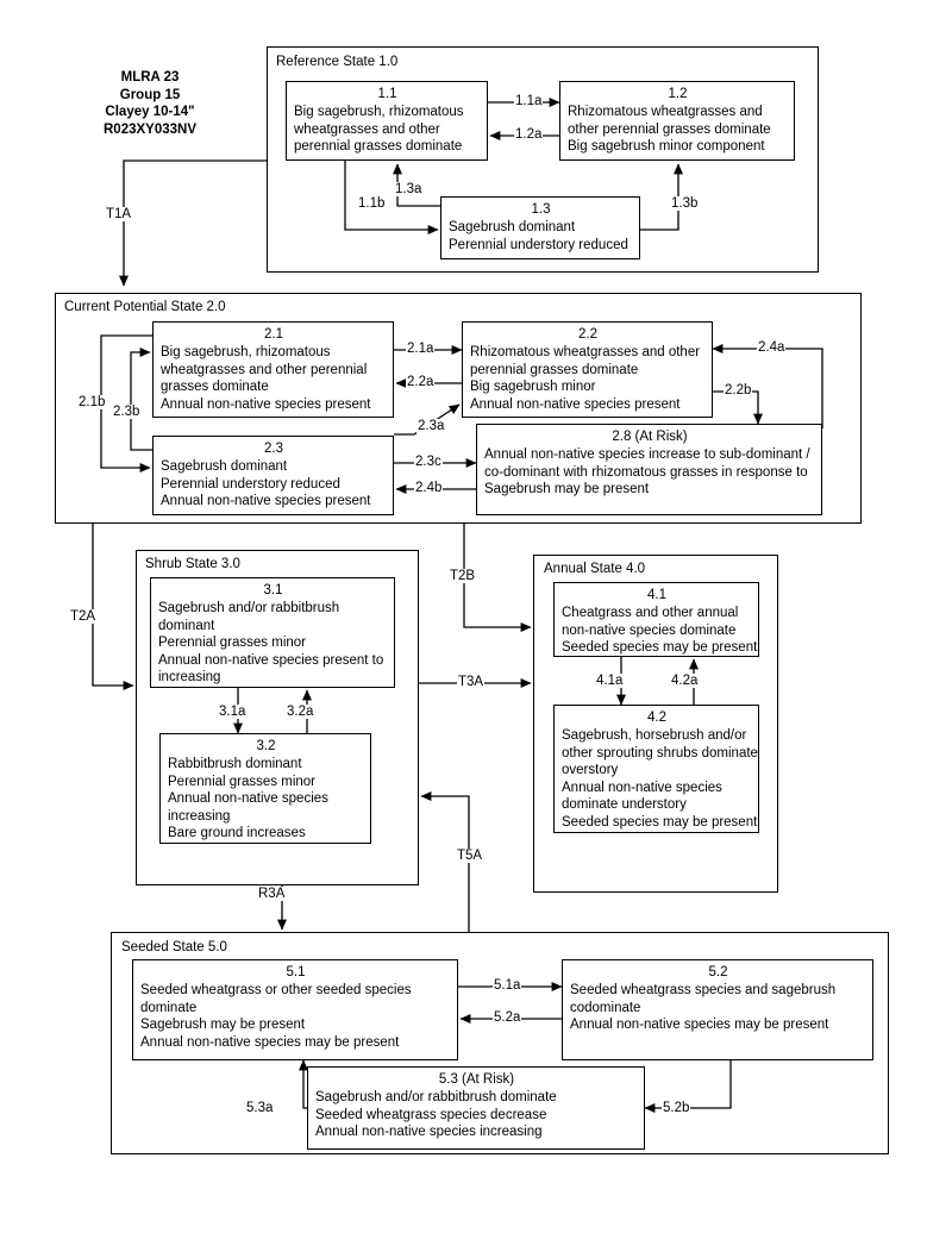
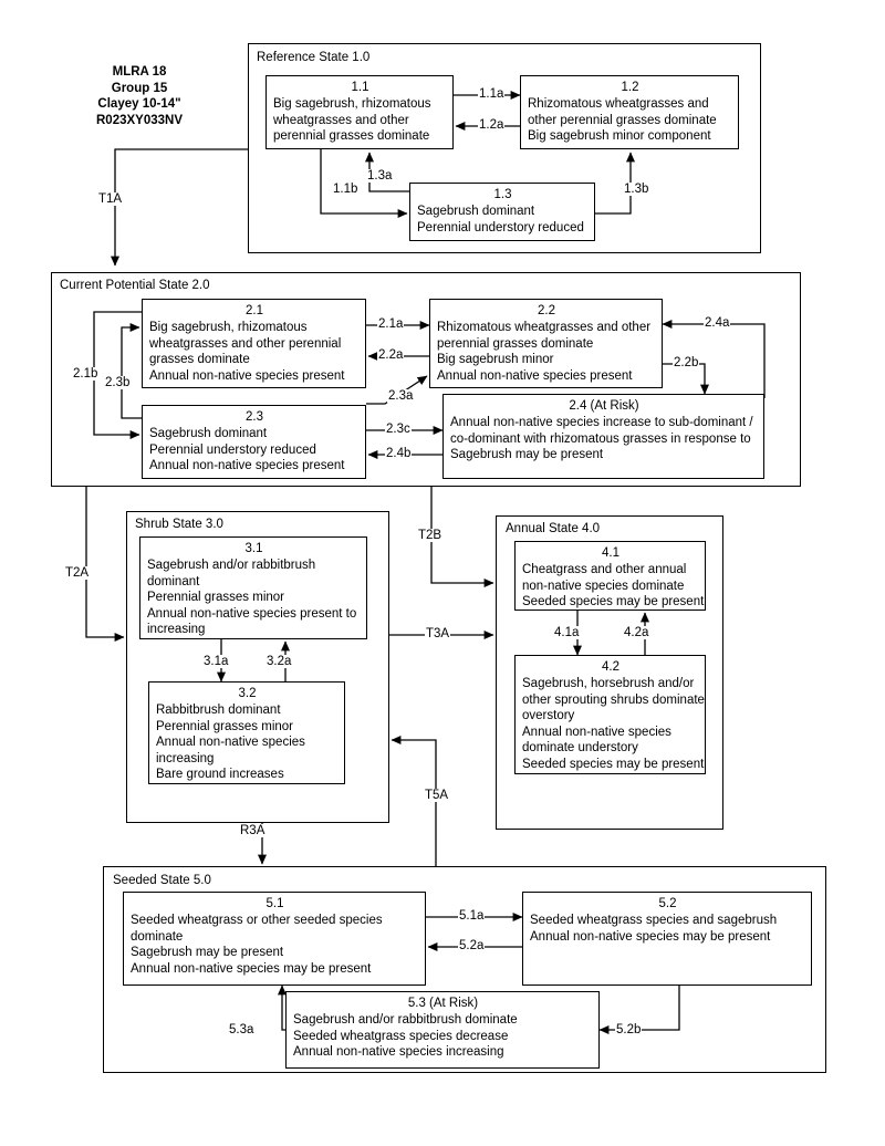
- MLRA 23
+ MLRA 18
  Group 15
  Clayey 10-14"
  R023XY033NV
  Reference State 1.0
  1.1
  Big sagebrush, rhizomatous
  wheatgrasses and other
  perennial grasses dominate
  1.2
  Rhizomatous wheatgrasses and
  other perennial grasses dominate
  Big sagebrush minor component
  1.3
  Sagebrush dominant
  Perennial understory reduced
  T1A
  1.1a
  1.2a
  1.1b
  1.3a
  1.3b
  Current Potential State 2.0
  2.1
  Big sagebrush, rhizomatous
  wheatgrasses and other perennial
  grasses dominate
  Annual non-native species present
  2.2
  Rhizomatous wheatgrasses and other
  perennial grasses dominate
  Big sagebrush minor
  Annual non-native species present
  2.3
  Sagebrush dominant
  Perennial understory reduced
  Annual non-native species present
- 2.8 (At Risk)
+ 2.4 (At Risk)
  Annual non-native species increase to sub-dominant /
  co-dominant with rhizomatous grasses in response to
  Sagebrush may be present
  2.1a
  2.2a
  2.1b
  2.3b
  2.3a
  2.3c
  2.4b
  2.2b
  2.4a
  Shrub State 3.0
  3.1
  Sagebrush and/or rabbitbrush
  dominant
  Perennial grasses minor
  Annual non-native species present to
  increasing
  3.2
  Rabbitbrush dominant
  Perennial grasses minor
  Annual non-native species
  increasing
  Bare ground increases
  3.1a
  3.2a
  T2A
  T2B
  T3A
  T5A
  R3A
  Annual State 4.0
  4.1
  Cheatgrass and other annual
  non-native species dominate
  Seeded species may be present
  4.2
  Sagebrush, horsebrush and/or
  other sprouting shrubs dominate
  overstory
  Annual non-native species
  dominate understory
  Seeded species may be present
  4.1a
  4.2a
  Seeded State 5.0
  5.1
  Seeded wheatgrass or other seeded species
  dominate
  Sagebrush may be present
  Annual non-native species may be present
  5.2
  Seeded wheatgrass species and sagebrush
- codominate
  Annual non-native species may be present
  5.3 (At Risk)
  Sagebrush and/or rabbitbrush dominate
  Seeded wheatgrass species decrease
  Annual non-native species increasing
  5.1a
  5.2a
  5.3a
  5.2b
